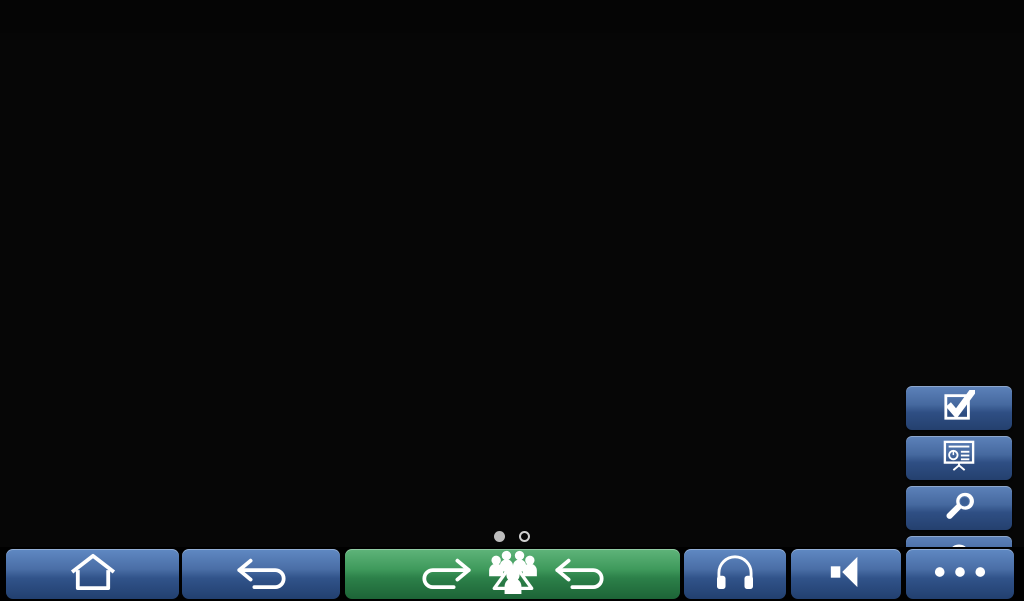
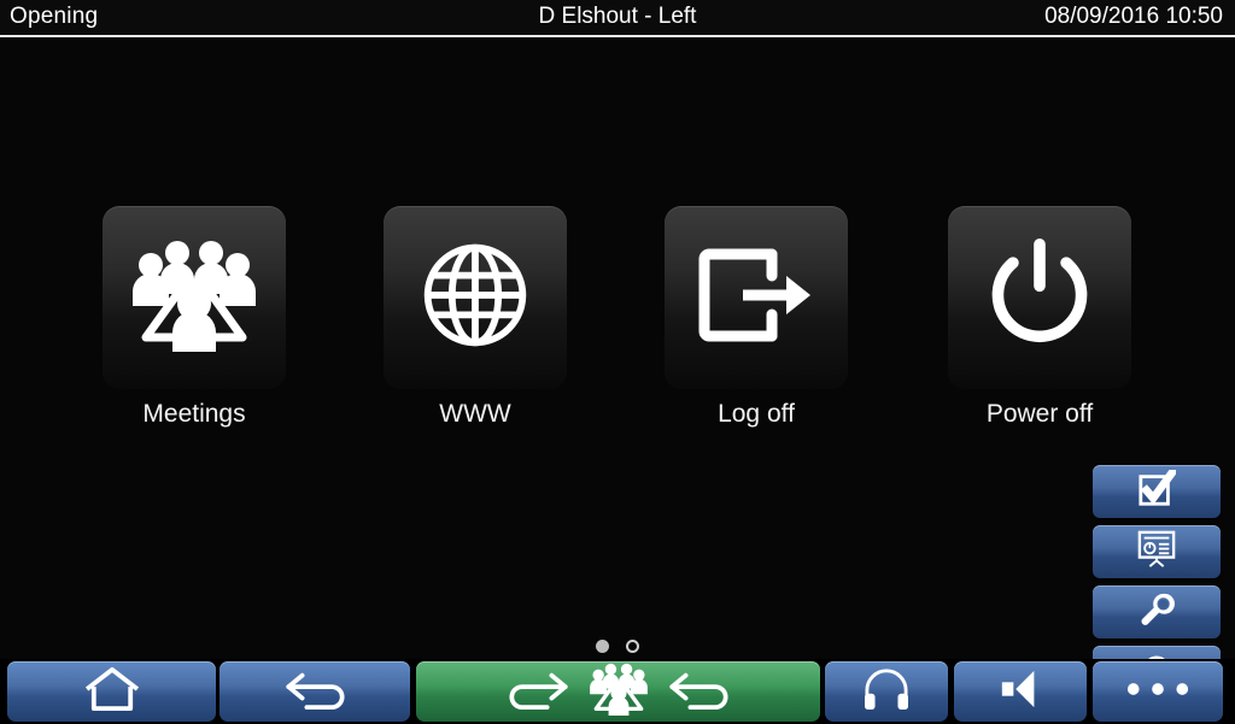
+ Opening
+ D Elshout - Left
+ 08/09/2016 10:50
+ Meetings
+ WWW
+ Log off
+ Power off
